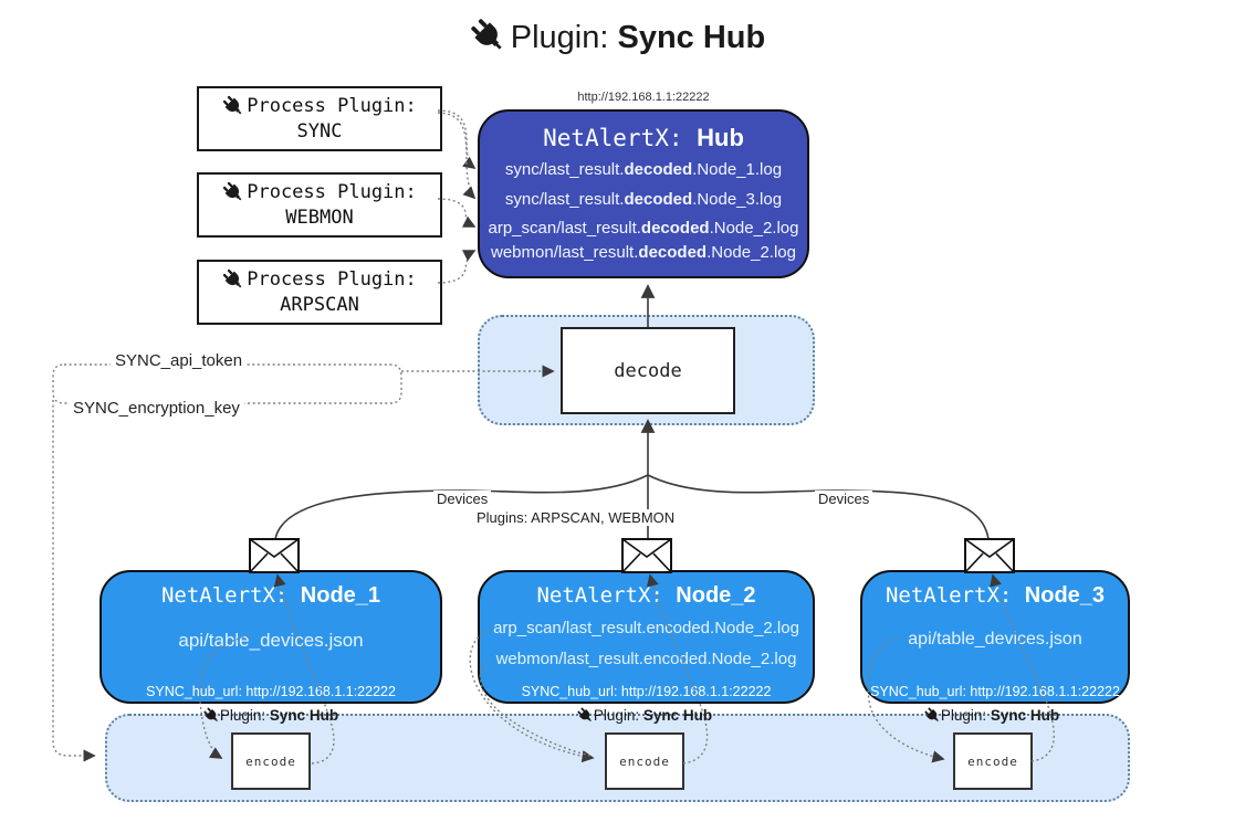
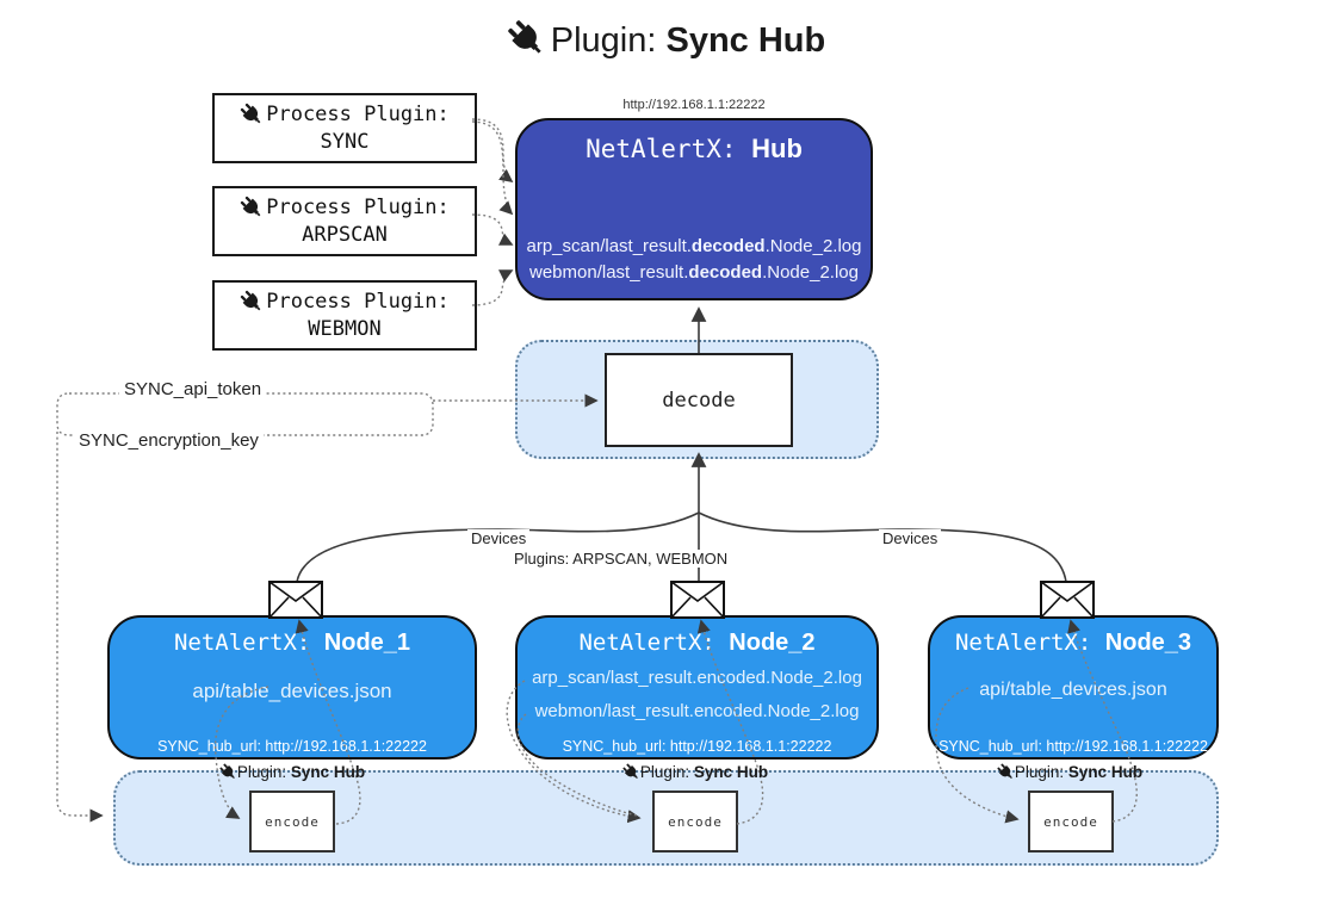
  Plugin: Sync Hub
  Process Plugin:
  SYNC
  Process Plugin:
- WEBMON
+ ARPSCAN
  Process Plugin:
- ARPSCAN
+ WEBMON
  http://192.168.1.1:22222
  NetAlertX: Hub
- sync/last_result.decoded.Node_1.log
- sync/last_result.decoded.Node_3.log
  arp_scan/last_result.decoded.Node_2.log
  webmon/last_result.decoded.Node_2.log
  decode
  SYNC_api_token
  SYNC_encryption_key
  Devices
  Plugins: ARPSCAN, WEBMON
  Devices
  NetAlertX: Node_1
  api/table_devices.json
  SYNC_hub_url: http://192.168.1.1:22222
  NetAlertX: Node_2
  arp_scan/last_result.encoded.Node_2.log
  webmon/last_result.encoded.Node_2.log
  SYNC_hub_url: http://192.168.1.1:22222
  NetAlertX: Node_3
  api/table_devices.json
  SYNC_hub_url: http://192.18.1.1:22222
  Plugin: Sync Hub
  Plugin: Sync Hub
  Plugin: Sync Hub
  encode
  encode
  encode
